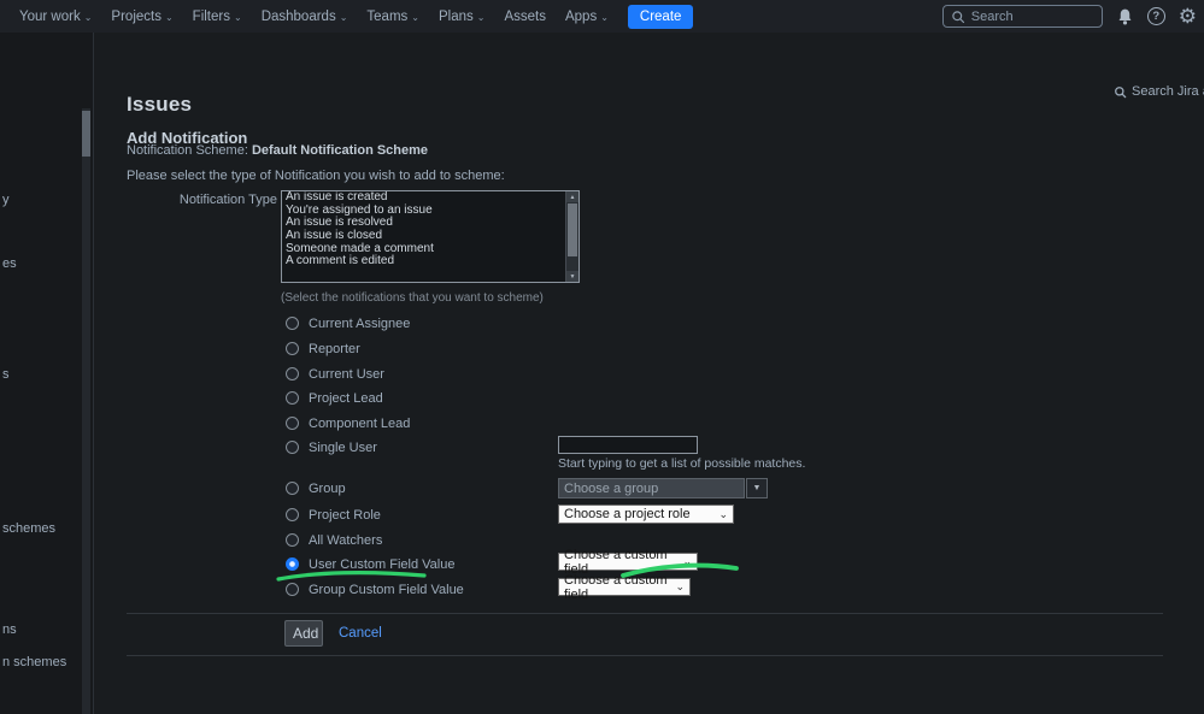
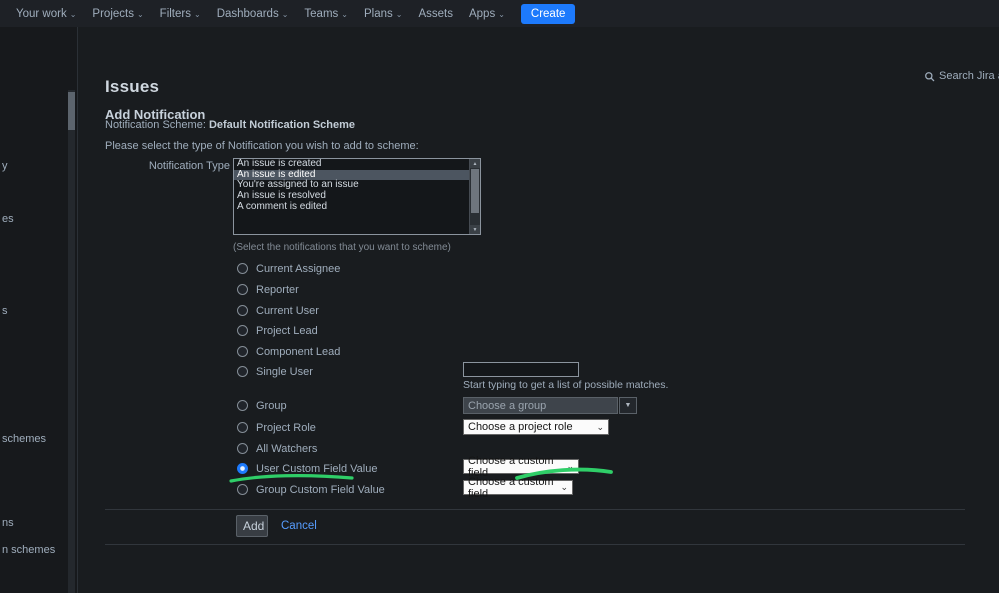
  Your work
  ⌄
  Projects
  ⌄
  Filters
  ⌄
  Dashboards
  ⌄
  Teams
  ⌄
  Plans
  ⌄
  Assets
  Apps
  ⌄
  Create
- Search
- ?
- ⚙
  y
  es
  s
  schemes
  ns
  n schemes
  Issues
  Search Jira
  Add Notification
  Notification Scheme: Default Notification Scheme
  Please select the type of Notification you wish to add to scheme:
  Notification Type
  An issue is created
+ An issue is edited
  You're assigned to an issue
  An issue is resolved
- An issue is closed
- Someone made a comment
  A comment is edited
  (Select the notifications that you want to scheme)
  Current Assignee
  Reporter
  Current User
  Project Lead
  Component Lead
  Single User
  Group
  Project Role
  All Watchers
  User Custom Field Value
  Group Custom Field Value
  Start typing to get a list of possible matches.
  Choose a group
  Choose a project role
  ⌄
  Choose a custom field
  ⌄
  Choose a custom field
  ⌄
  Add
  Cancel
